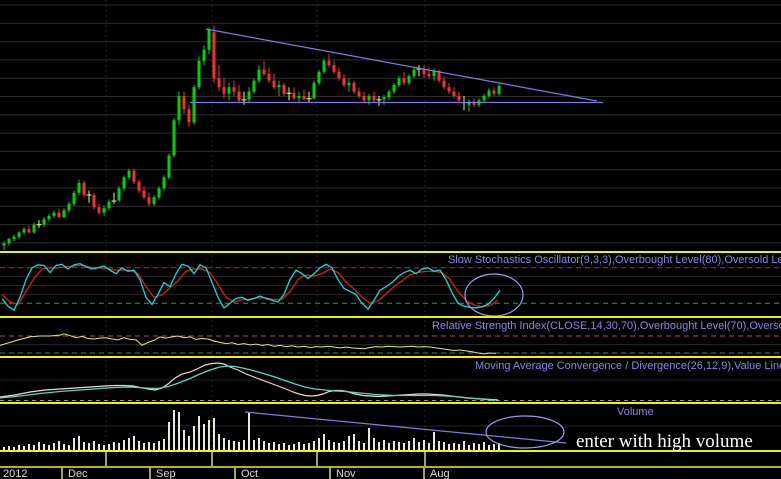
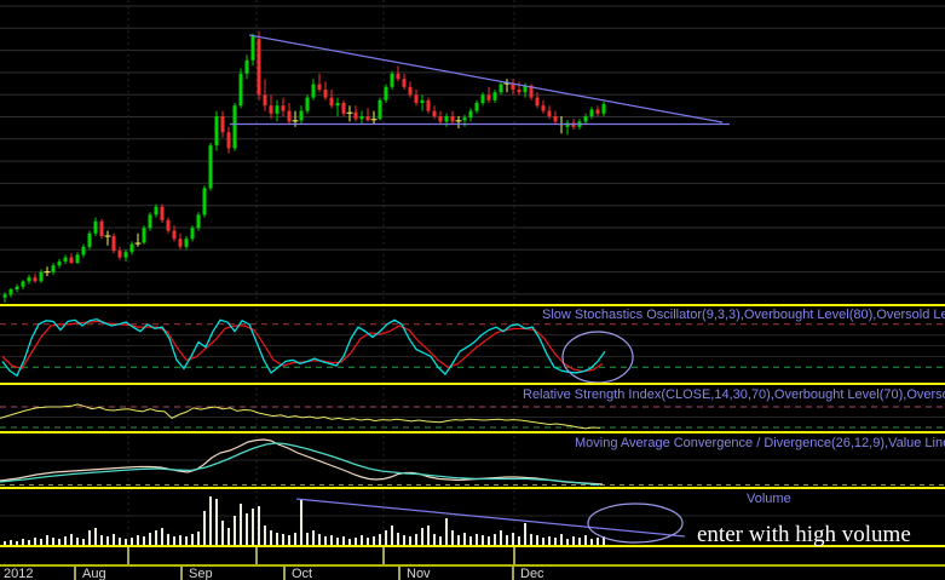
  Slow Stochastics Oscillator(9,3,3),Overbought Level(80),Oversold L
  Relative Strength Index(CLOSE,14,30,70),Overbought Level(70),Overs
  Moving Average Convergence / Divergence(26,12,9),Value Lin
  Volume
  enter with high volume
  2012
- Dec
+ Aug
  Sep
  Oct
  Nov
- Aug
+ Dec
